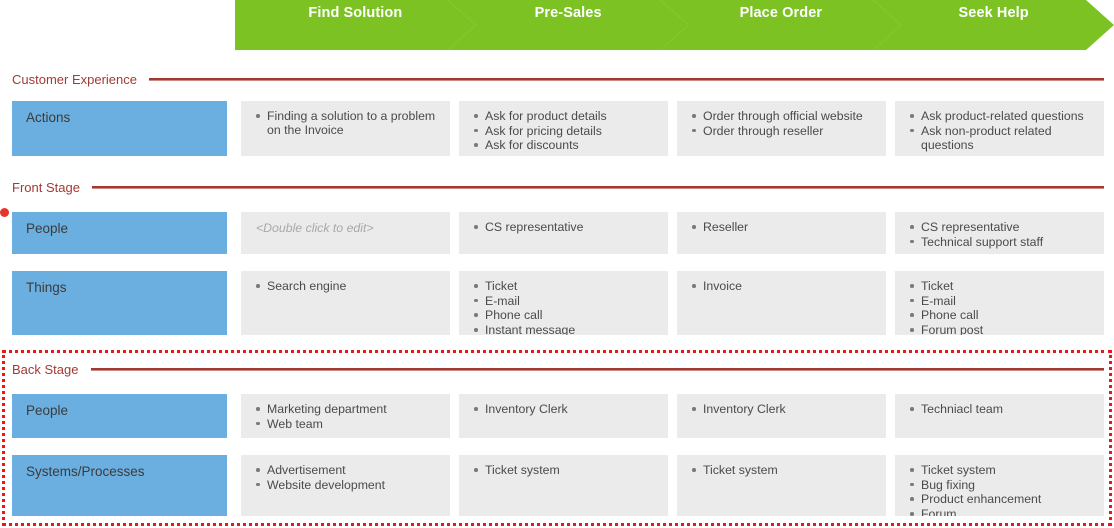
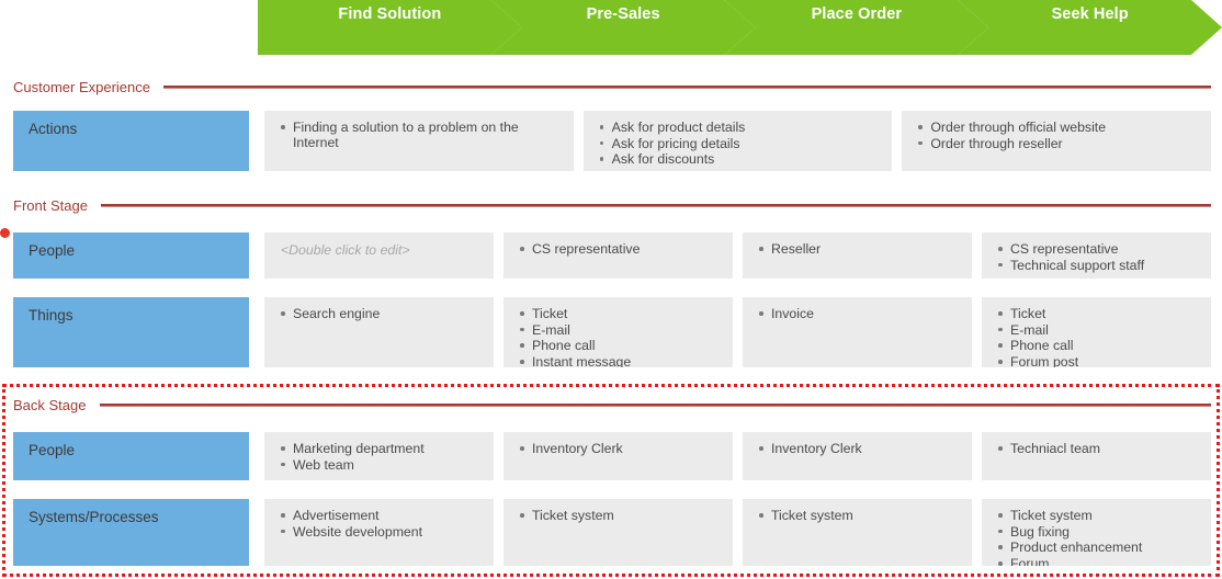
  Find Solution
  Pre-Sales
  Place Order
  Seek Help
  Customer Experience
  Actions
- Finding a solution to a problem on the Invoice
+ Finding a solution to a problem on the Internet
  Ask for product details
  Ask for pricing details
  Ask for discounts
  Order through official website
  Order through reseller
- Ask product-related questions
- Ask non-product related questions
  Front Stage
  People
  <Double click to edit>
  CS representative
  Reseller
  CS representative
  Technical support staff
  Things
  Search engine
  Ticket
  E-mail
  Phone call
  Instant message
  Invoice
  Ticket
  E-mail
  Phone call
  Forum post
  Back Stage
  People
  Marketing department
  Web team
  Inventory Clerk
  Inventory Clerk
  Techniacl team
  Systems/Processes
  Advertisement
  Website development
  Ticket system
  Ticket system
  Ticket system
  Bug fixing
  Product enhancement
  Forum
